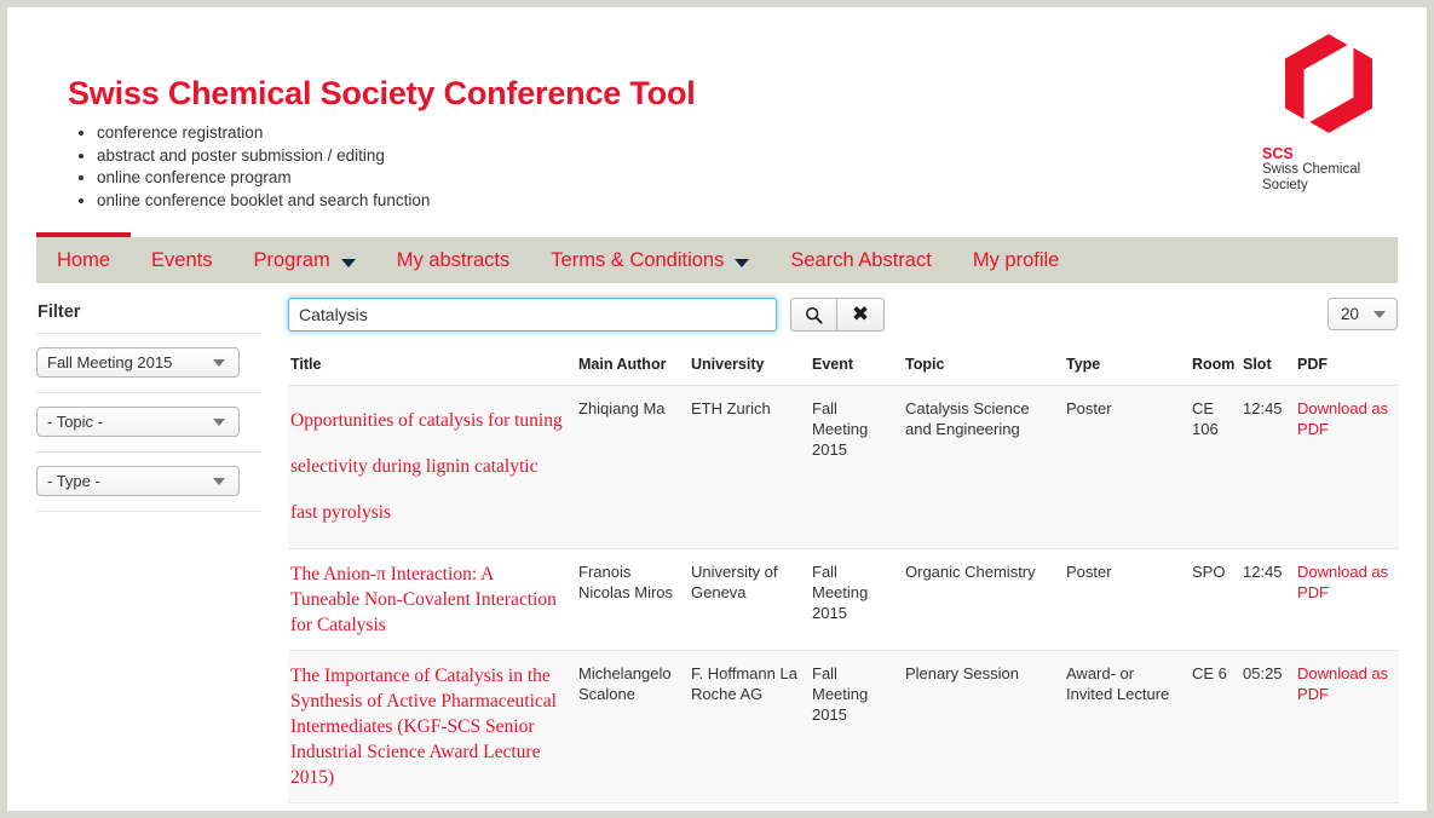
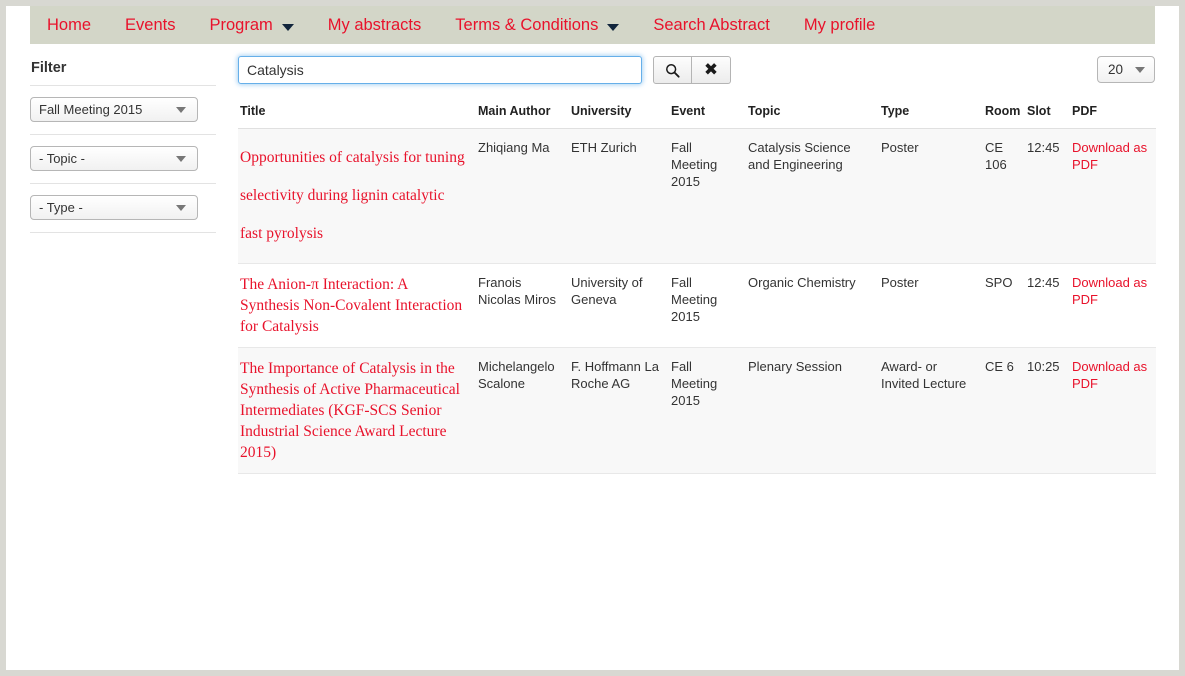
- Swiss Chemical Society Conference Tool
- conference registration
- abstract and poster submission / editing
- online conference program
- online conference booklet and search function
- SCS
- Swiss Chemical
- Society
  Home
  Events
  Program
  My abstracts
  Terms & Conditions
  Search Abstract
  My profile
  Filter
  Fall Meeting 2015
  - Topic -
  - Type -
  Catalysis
  ✖
  20
  Title	Main Author	University	Event	Topic	Type	Room	Slot	PDF
  Opportunities of catalysis for tuning selectivity during lignin catalytic fast pyrolysis	Zhiqiang Ma	ETH Zurich	Fall Meeting 2015	Catalysis Science and Engineering	Poster	CE 106	12:45	Download as PDF
- The Anion-π Interaction: A Tuneable Non-Covalent Interaction for Catalysis	Franois Nicolas Miros	University of Geneva	Fall Meeting 2015	Organic Chemistry	Poster	SPO	12:45	Download as PDF
+ The Anion-π Interaction: A Synthesis Non-Covalent Interaction for Catalysis	Franois Nicolas Miros	University of Geneva	Fall Meeting 2015	Organic Chemistry	Poster	SPO	12:45	Download as PDF
- The Importance of Catalysis in the Synthesis of Active Pharmaceutical Intermediates (KGF-SCS Senior Industrial Science Award Lecture 2015)	Michelangelo Scalone	F. Hoffmann La Roche AG	Fall Meeting 2015	Plenary Session	Award- or Invited Lecture	CE 6	05:25	Download as PDF
+ The Importance of Catalysis in the Synthesis of Active Pharmaceutical Intermediates (KGF-SCS Senior Industrial Science Award Lecture 2015)	Michelangelo Scalone	F. Hoffmann La Roche AG	Fall Meeting 2015	Plenary Session	Award- or Invited Lecture	CE 6	10:25	Download as PDF
